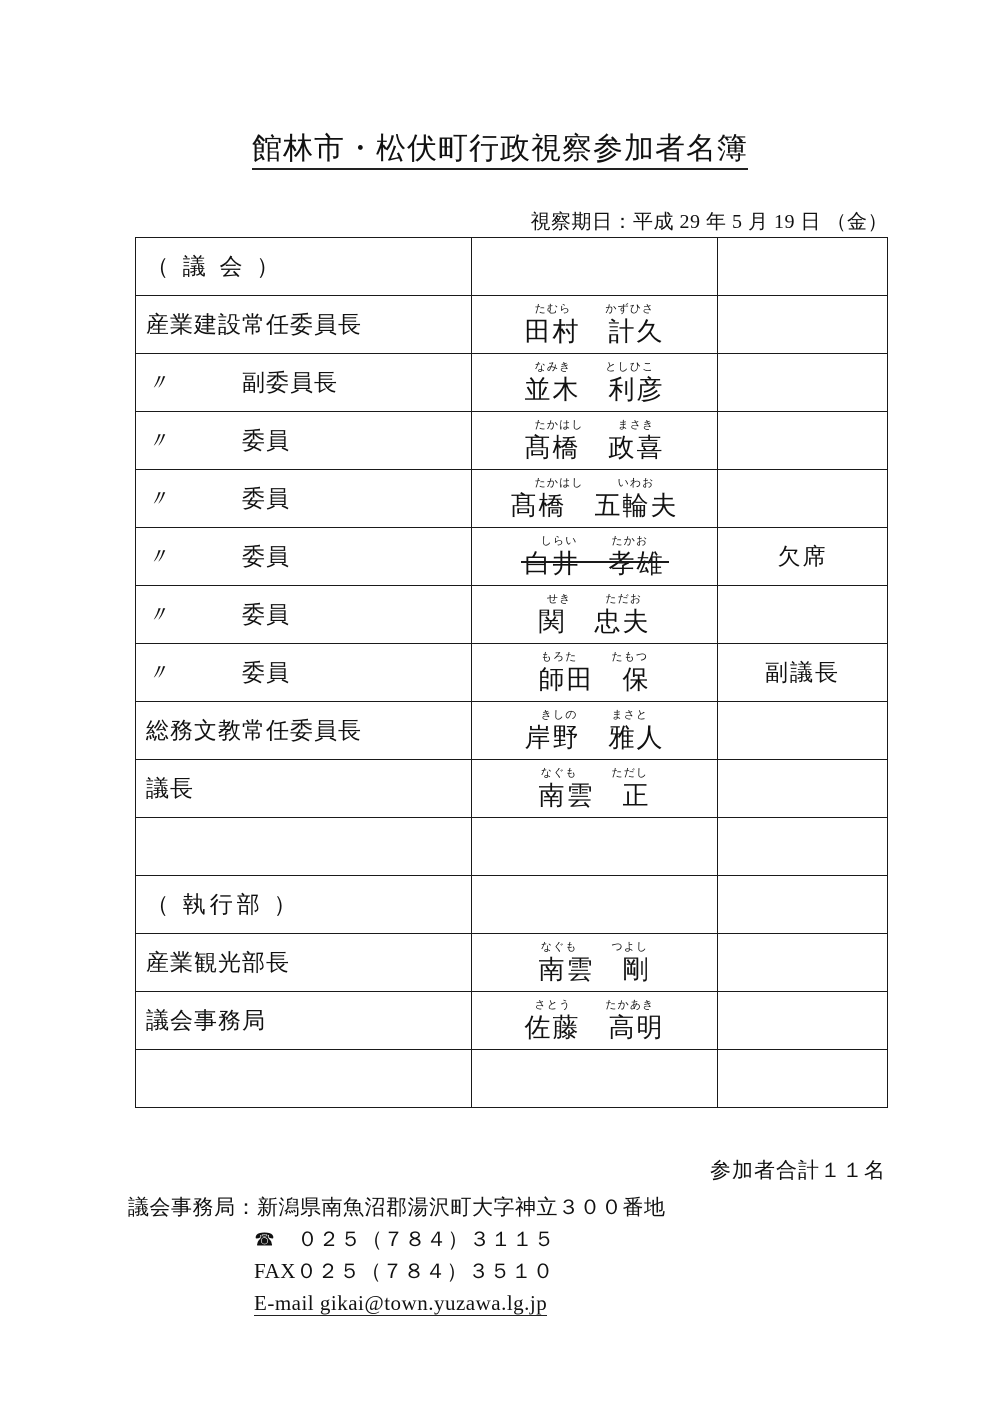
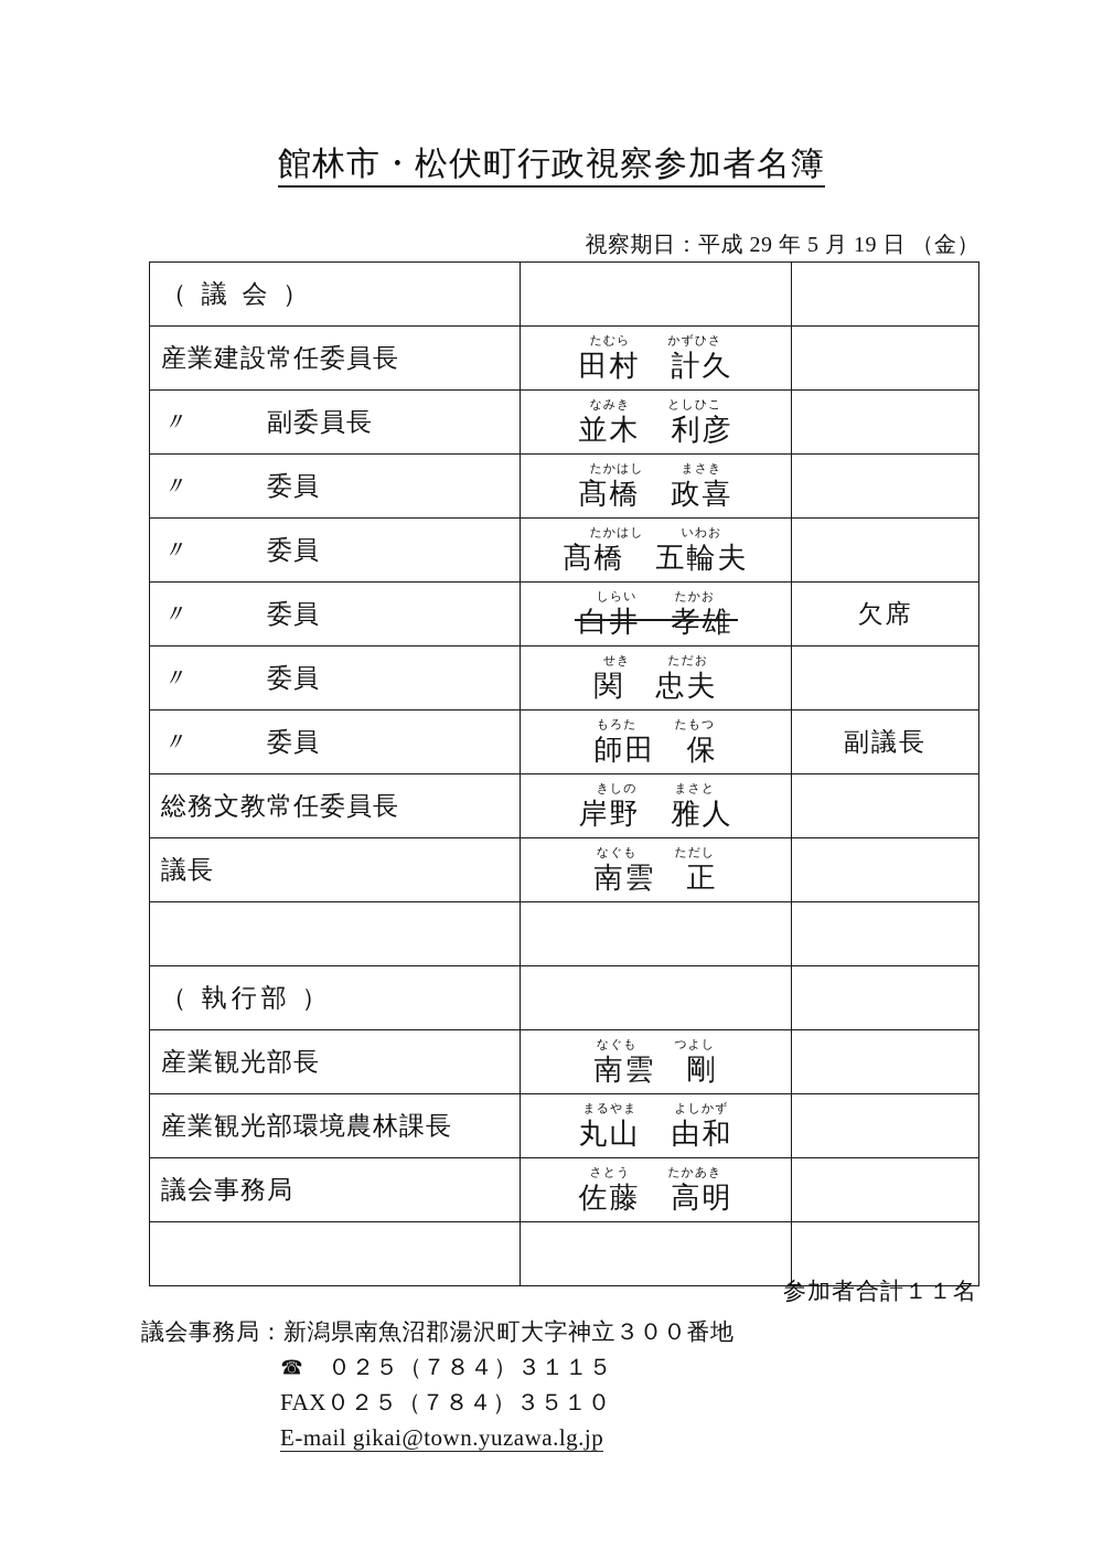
  館林市・松伏町行政視察参加者名簿
  視察期日：平成 29 年 5 月 19 日 （金）
  （ 議 会 ）
  産業建設常任委員長	たむら かずひさ 田村 計久
  〃 副委員長	なみき としひこ 並木 利彦
  〃 委員	たかはし まさき 髙橋 政喜
  〃 委員	たかはし いわお 髙橋 五輪夫
  〃 委員	しらい たかお 白井 孝雄	欠席
  〃 委員	せき ただお 関 忠夫
  〃 委員	もろた たもつ 師田 保	副議長
  総務文教常任委員長	きしの まさと 岸野 雅人
  議長	なぐも ただし 南雲 正
  （ 執行部 ）
  産業観光部長	なぐも つよし 南雲 剛
+ 産業観光部環境農林課長	まるやま よしかず 丸山 由和
  議会事務局	さとう たかあき 佐藤 高明
  参加者合計１１名
  議会事務局：新潟県南魚沼郡湯沢町大字神立３００番地
  ☎ ０２５（７８４）３１１５
  FAX０２５（７８４）３５１０
  E-mail gikai@town.yuzawa.lg.jp
